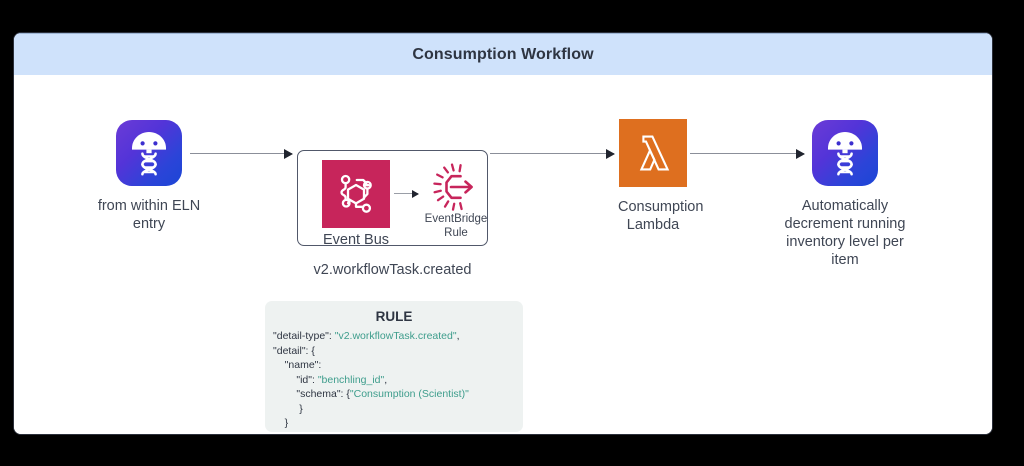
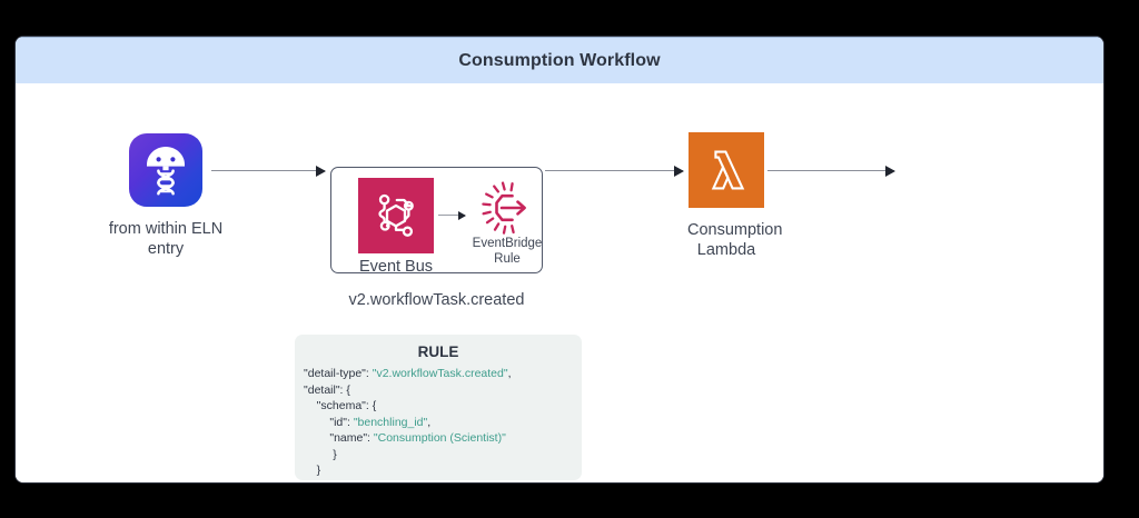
  Consumption Workflow
  from within ELN
  entry
  Event Bus
  EventBridge
  Rule
  v2.workflowTask.created
  Consumption
  Lambda
- Automatically
- decrement running
- inventory level per
- item
  RULE
  "detail-type": "v2.workflowTask.created",
  "detail": {
- "name":
+ "schema": {
  "id": "benchling_id",
- "schema": {"Consumption (Scientist)"
+ "name": "Consumption (Scientist)"
  }
  }
